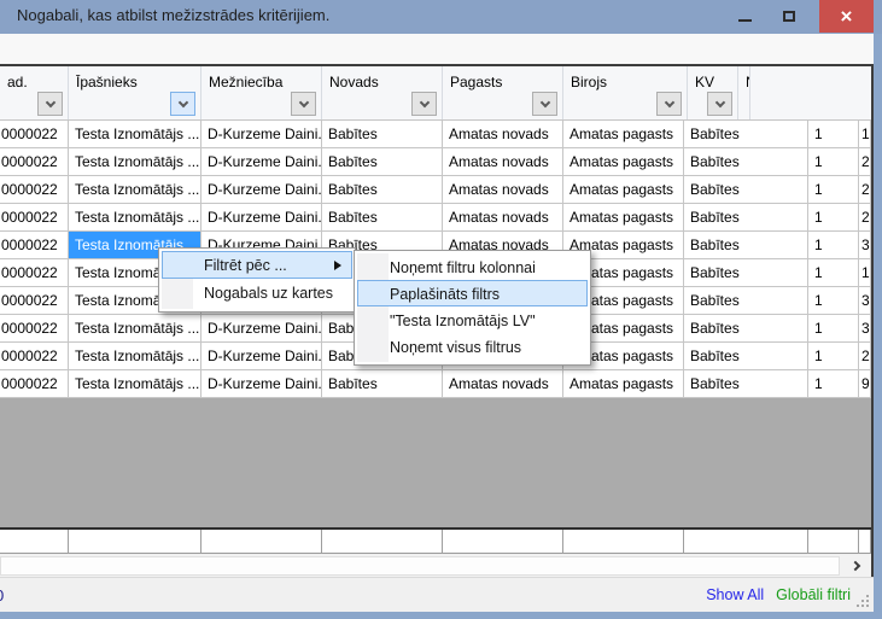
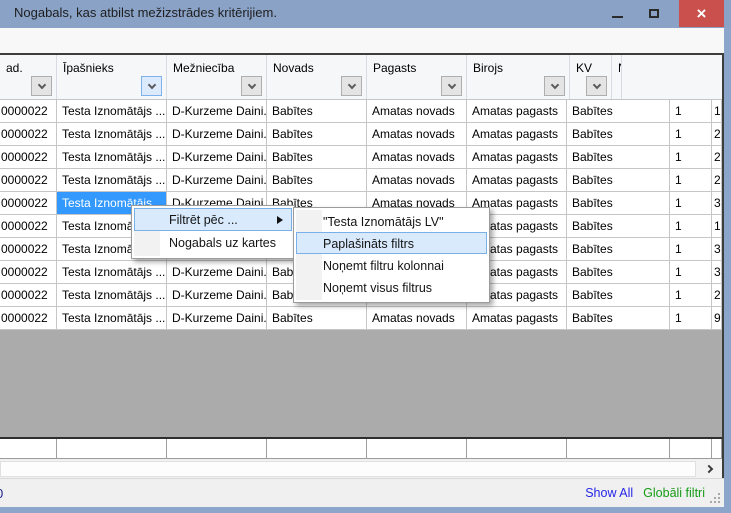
- Nogabali, kas atbilst mežizstrādes kritērijiem.
+ Nogabals, kas atbilst mežizstrādes kritērijiem.
  ×
  ad.
  Īpašnieks
  Mežniecība
  Novads
  Pagasts
  Birojs
  KV
  0000022 Testa Iznomātājs ... D-Kurzeme Daini. Babītes Amatas novads Amatas pagasts Babītes 1 1
  0000022 Testa Iznomātājs ... D-Kurzeme Daini. Babītes Amatas novads Amatas pagasts Babītes 1 2
  0000022 Testa Iznomātājs ... D-Kurzeme Daini. Babītes Amatas novads Amatas pagasts Babītes 1 2
  0000022 Testa Iznomātājs ... D-Kurzeme Daini. Babītes Amatas novads Amatas pagasts Babītes 1 2
  0000022 Testa Iznomātājs D-Kurzeme Daini. Babītes Amatas novads Amatas pagasts Babītes 1 3
  0000022 Testa Iznomātājs ... D-Kurzeme Daini. Bab atas pagasts Babītes 1 3
  0000022 Testa Iznomātājs ... D-Kurzeme Daini. Bab atas pagasts Babītes 1 2
  0000022 Testa Iznomātājs ... D-Kurzeme Daini. Babītes Amatas novads Amatas pagasts Babītes 1 9
  Show All Globāli filtri
  Filtrēt pēc ...
  Nogabals uz kartes
- Noņemt filtru kolonnai
+ "Testa Iznomātājs LV"
  Paplašināts filtrs
- "Testa Iznomātājs LV"
+ Noņemt filtru kolonnai
  Noņemt visus filtrus
